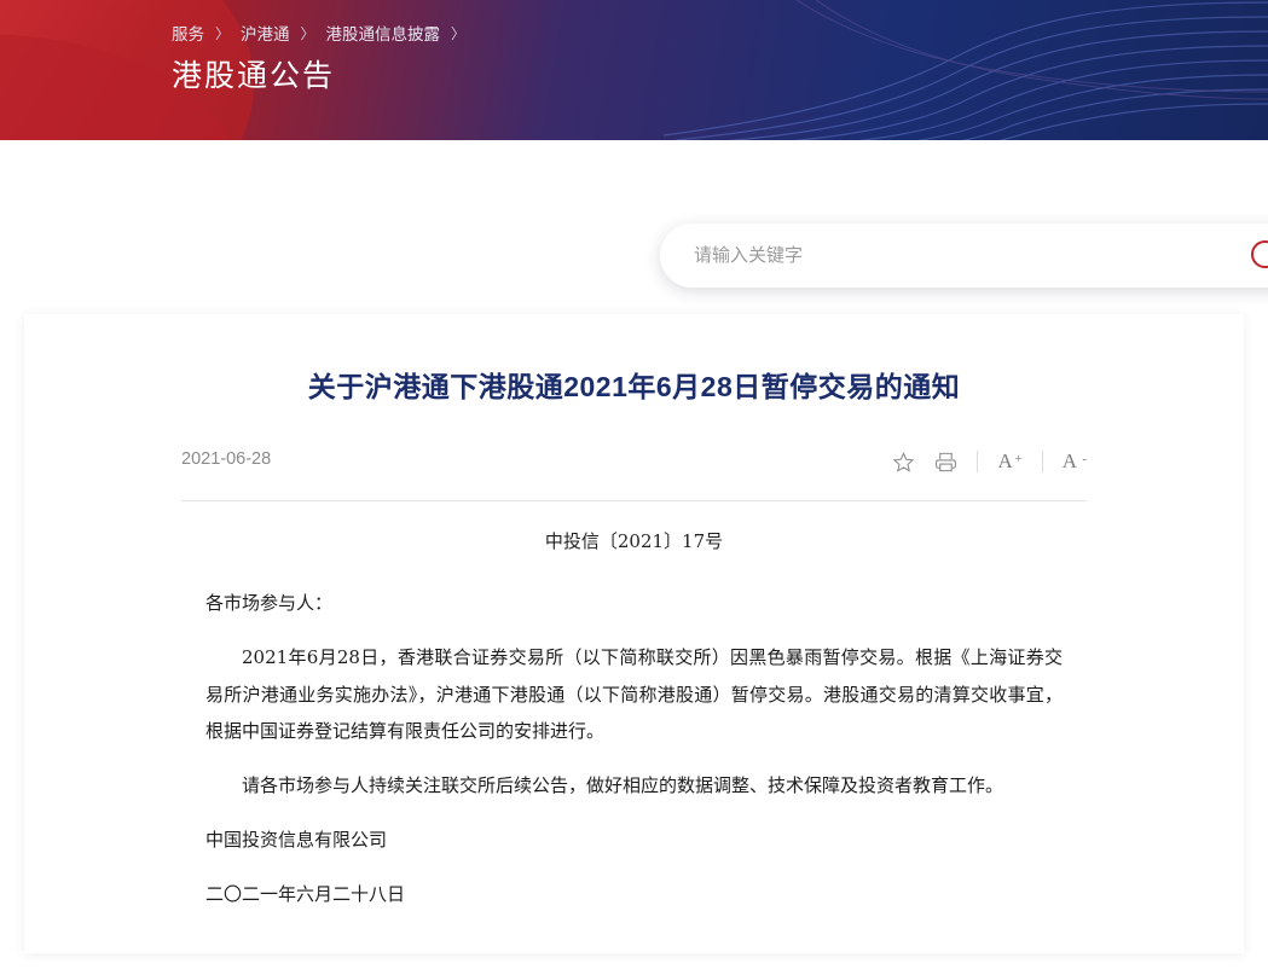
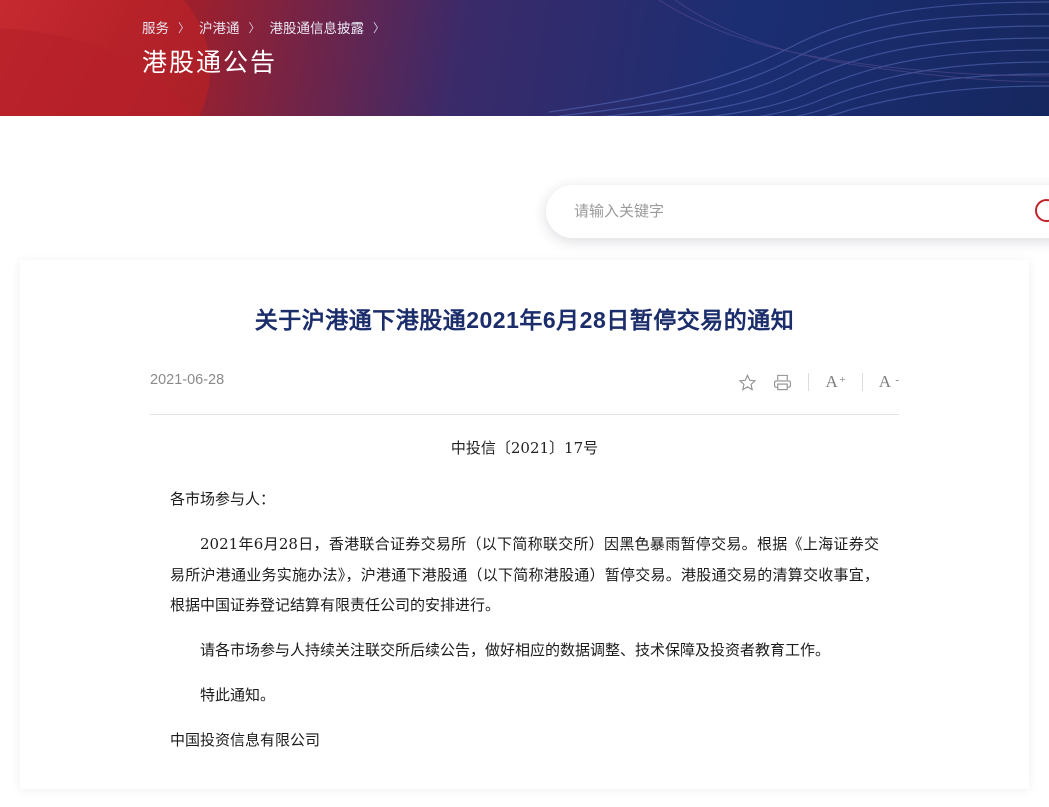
  服务
  〉
  沪港通
  〉
  港股通信息披露
  〉
  港股通公告
  请输入关键字
  关于沪港通下港股通2021年6月28日暂停交易的通知
  2021-06-28
  A
  +
  A
  -
  中投信〔2021〕17号
  各市场参与人：
  2021年6月28日，香港联合证券交易所（以下简称联交所）因黑色暴雨暂停交易。根据《上海证券交易所沪港通业务实施办法》，沪港通下港股通（以下简称港股通）暂停交易。港股通交易的清算交收事宜，根据中国证券登记结算有限责任公司的安排进行。
  请各市场参与人持续关注联交所后续公告，做好相应的数据调整、技术保障及投资者教育工作。
+ 特此通知。
  中国投资信息有限公司
- 二〇二一年六月二十八日
